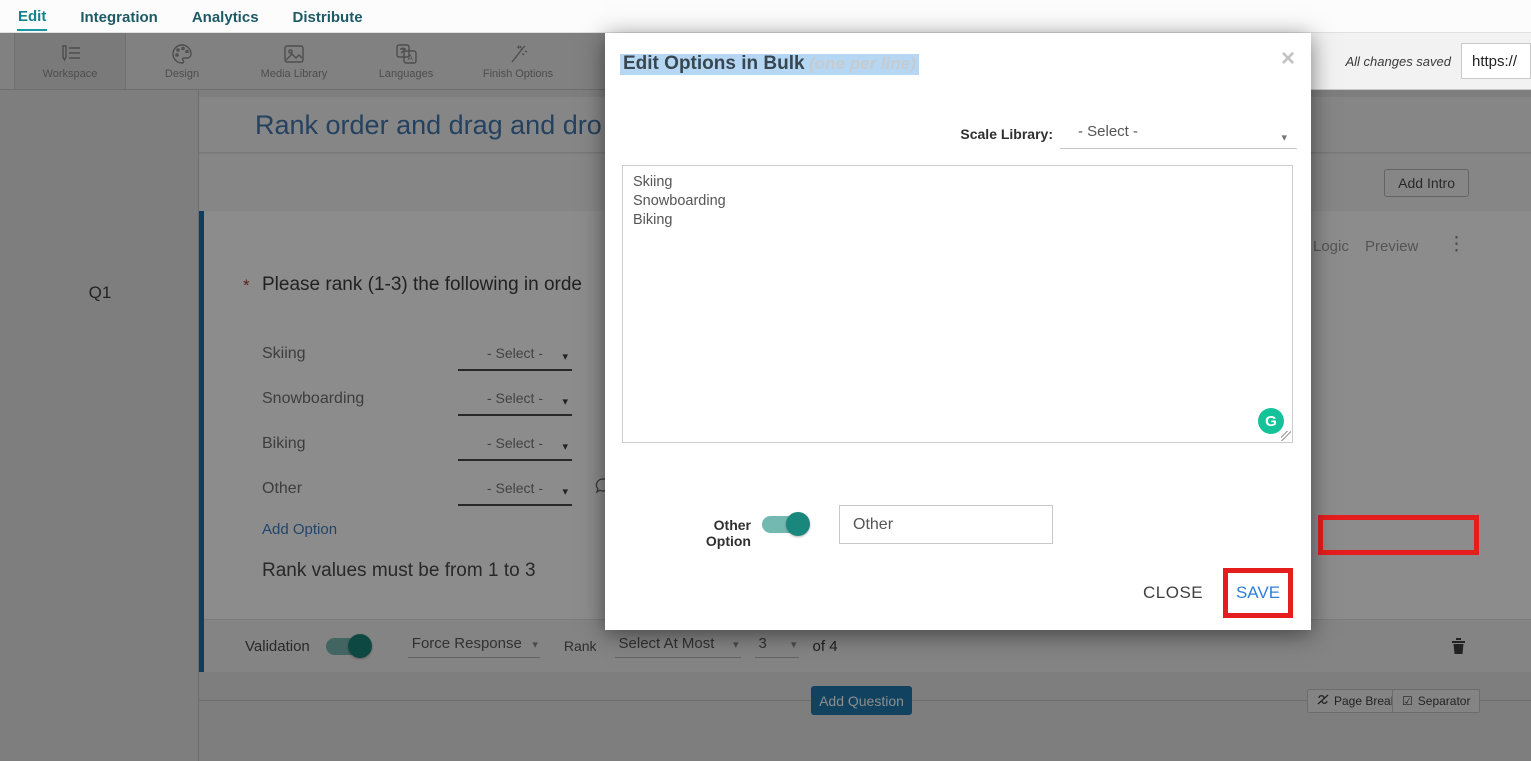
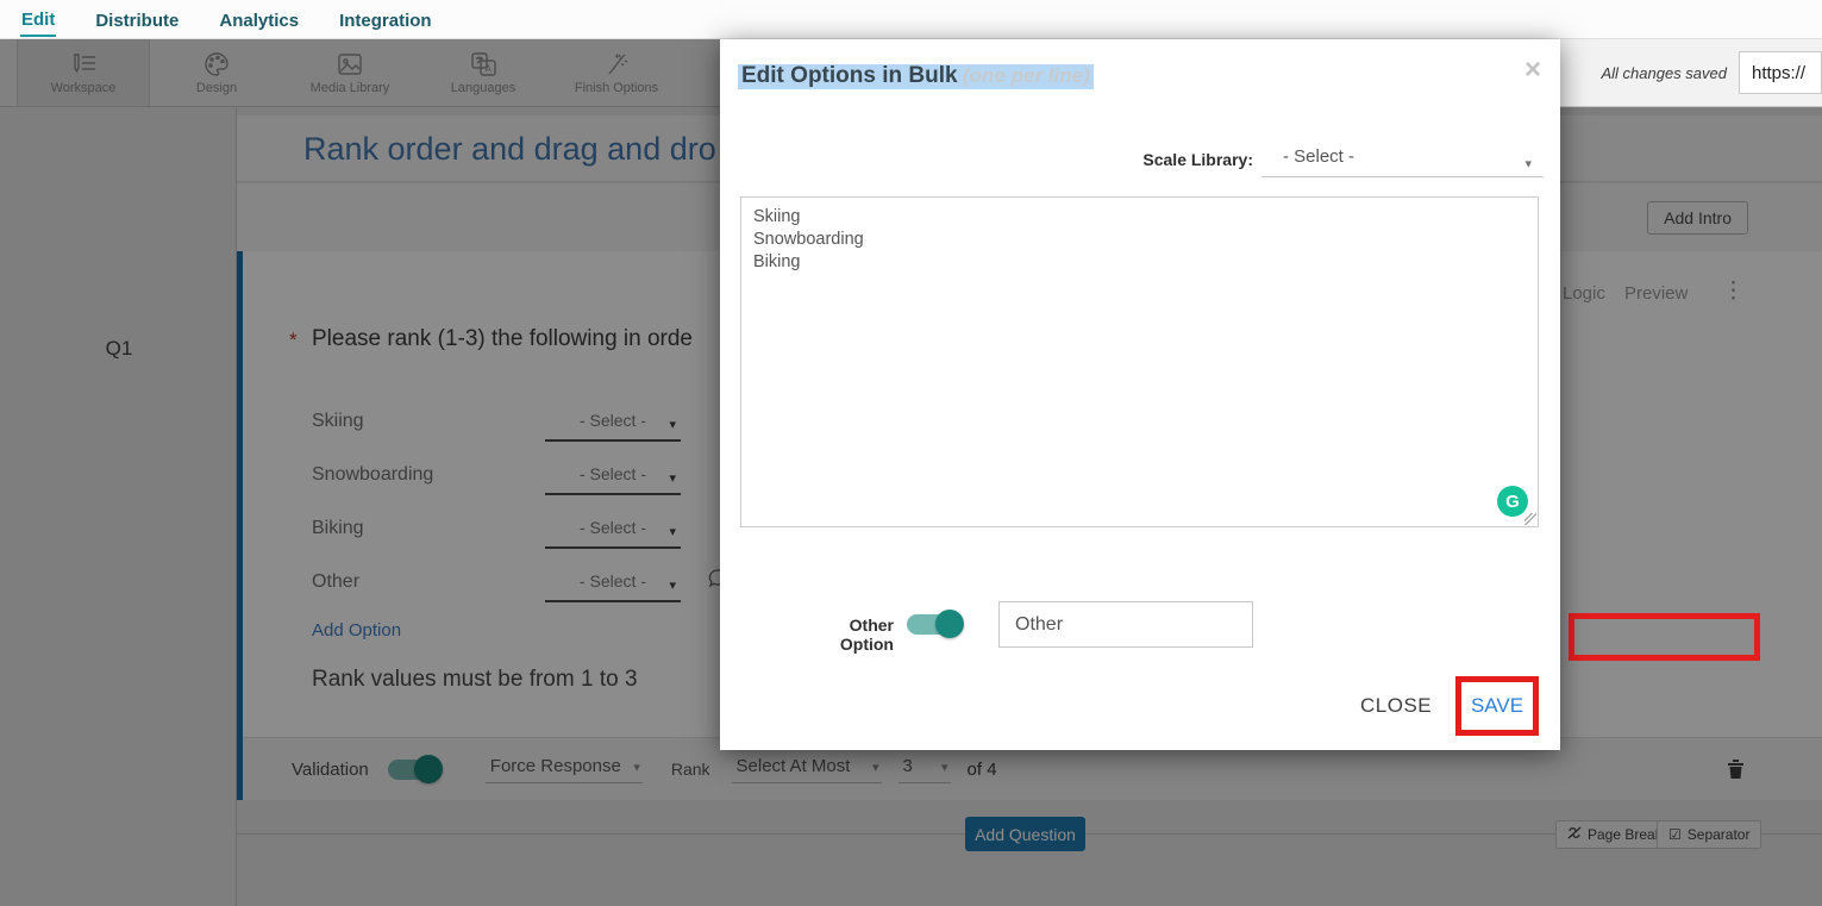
  Edit
- Integration
+ Distribute
  Analytics
- Distribute
+ Integration
  Workspace
  Design
  Media Library
  A
  Languages
  Finish Options
  All changes saved
  https://
  Q1
  Rank order and drag and dro
  Add Intro
  Logic
  Preview
  ⋮
  *
  Please rank (1-3) the following in orde
  Skiing
  - Select -
  ▾
  Snowboarding
  - Select -
  ▾
  Biking
  - Select -
  ▾
  Other
  - Select -
  ▾
  Add Option
  Rank values must be from 1 to 3
  Validation
  Force Response
  ▾
  Rank
  Select At Most
  ▾
  3
  ▾
  of 4
  Add Question
  Page Brea
  ☑
  Separator
  Edit Options in Bulk (one per line)
  ×
  Scale Library:
  - Select -
  ▾
  Skiing
  Snowboarding
  Biking
  G
  Other Option
  Other
  CLOSE
  SAVE
